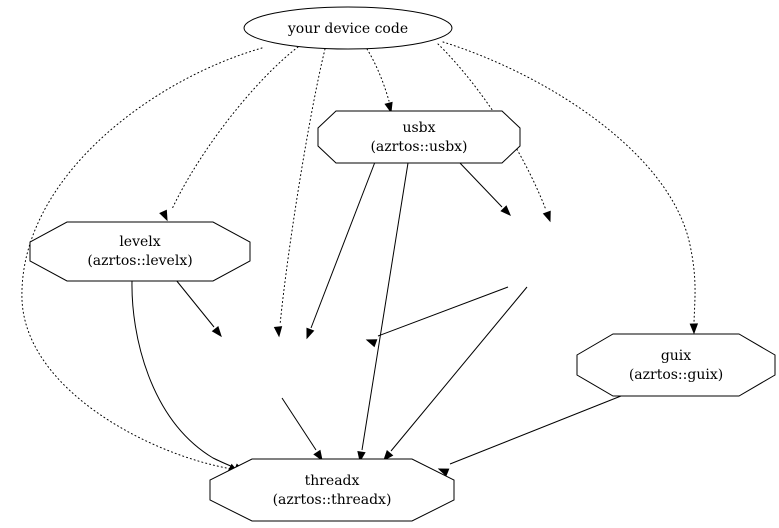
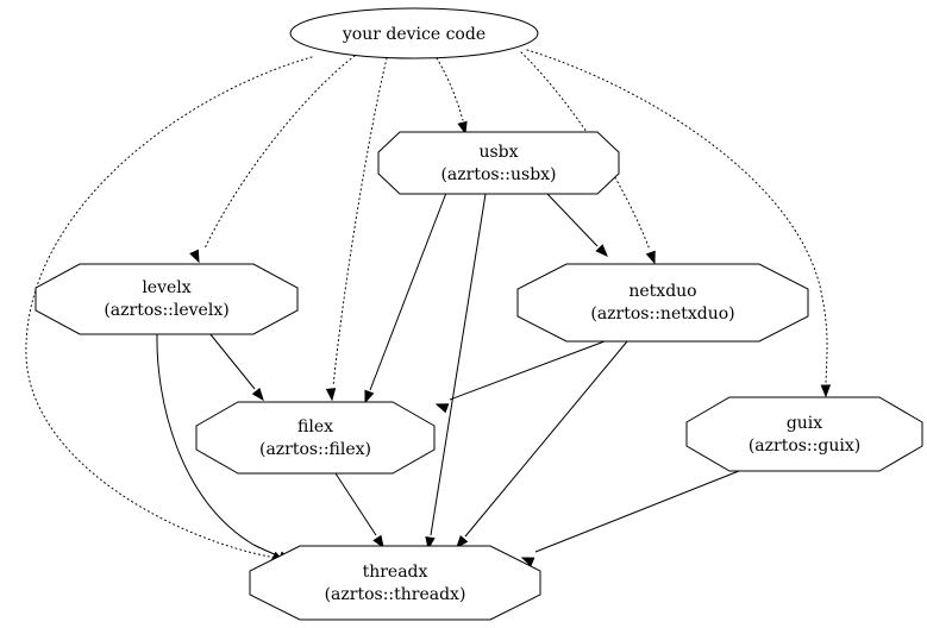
  your device code
  usbx
  (azrtos::usbx)
  levelx
  (azrtos::levelx)
+ netxduo
+ (azrtos::netxduo)
+ filex
+ (azrtos::filex)
  guix
  (azrtos::guix)
  threadx
  (azrtos::threadx)
